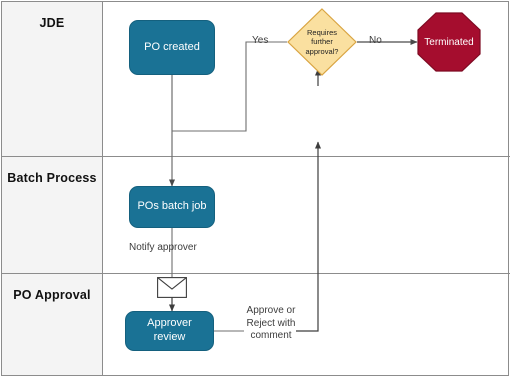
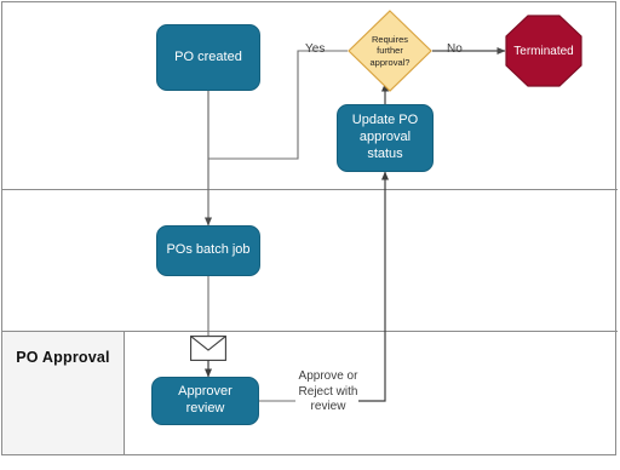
- JDE
- Batch Process
  PO Approval
  PO created
  Requires further approval?
  Terminated
+ Update PO approval status
  POs batch job
  Approver review
  Yes
  No
- Notify approver
- Approve or Reject with comment
+ Approve or Reject with review
